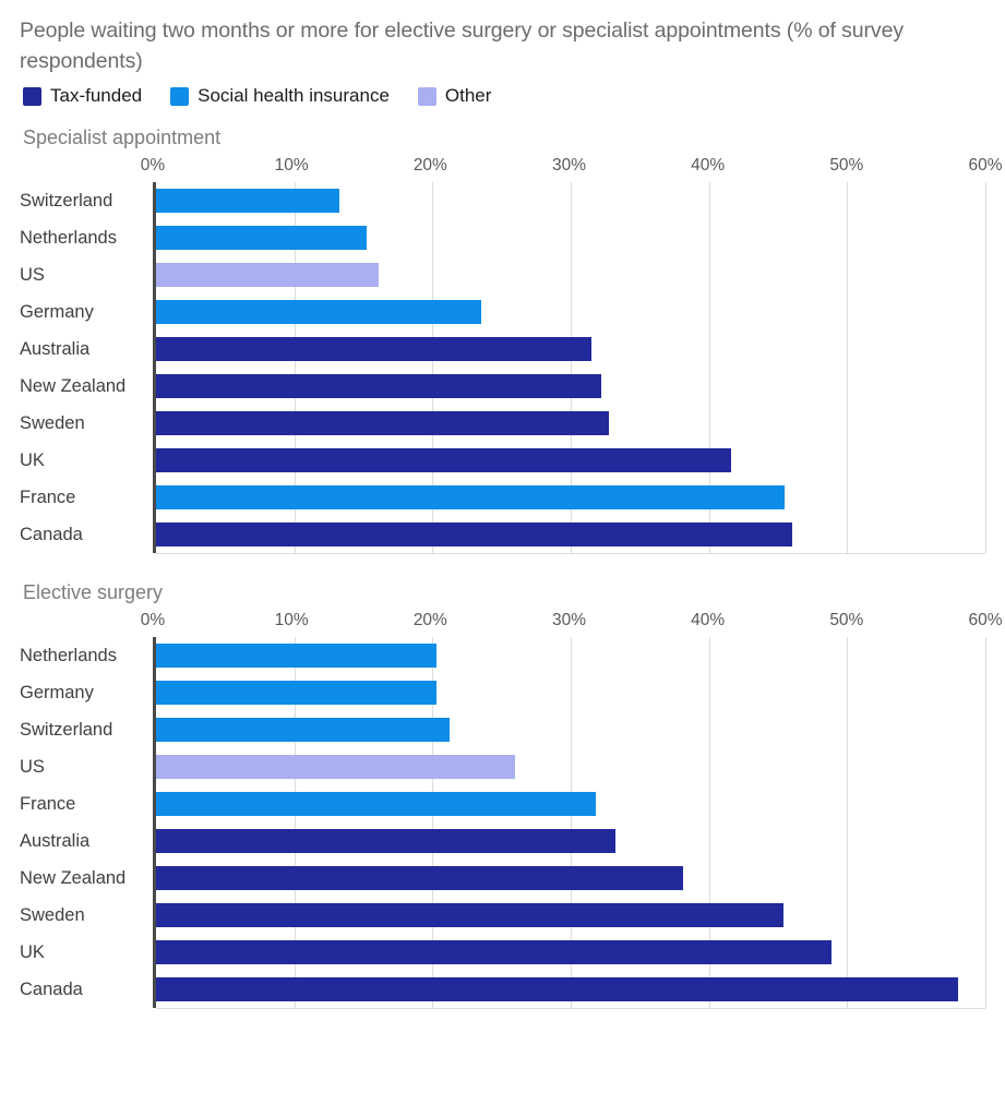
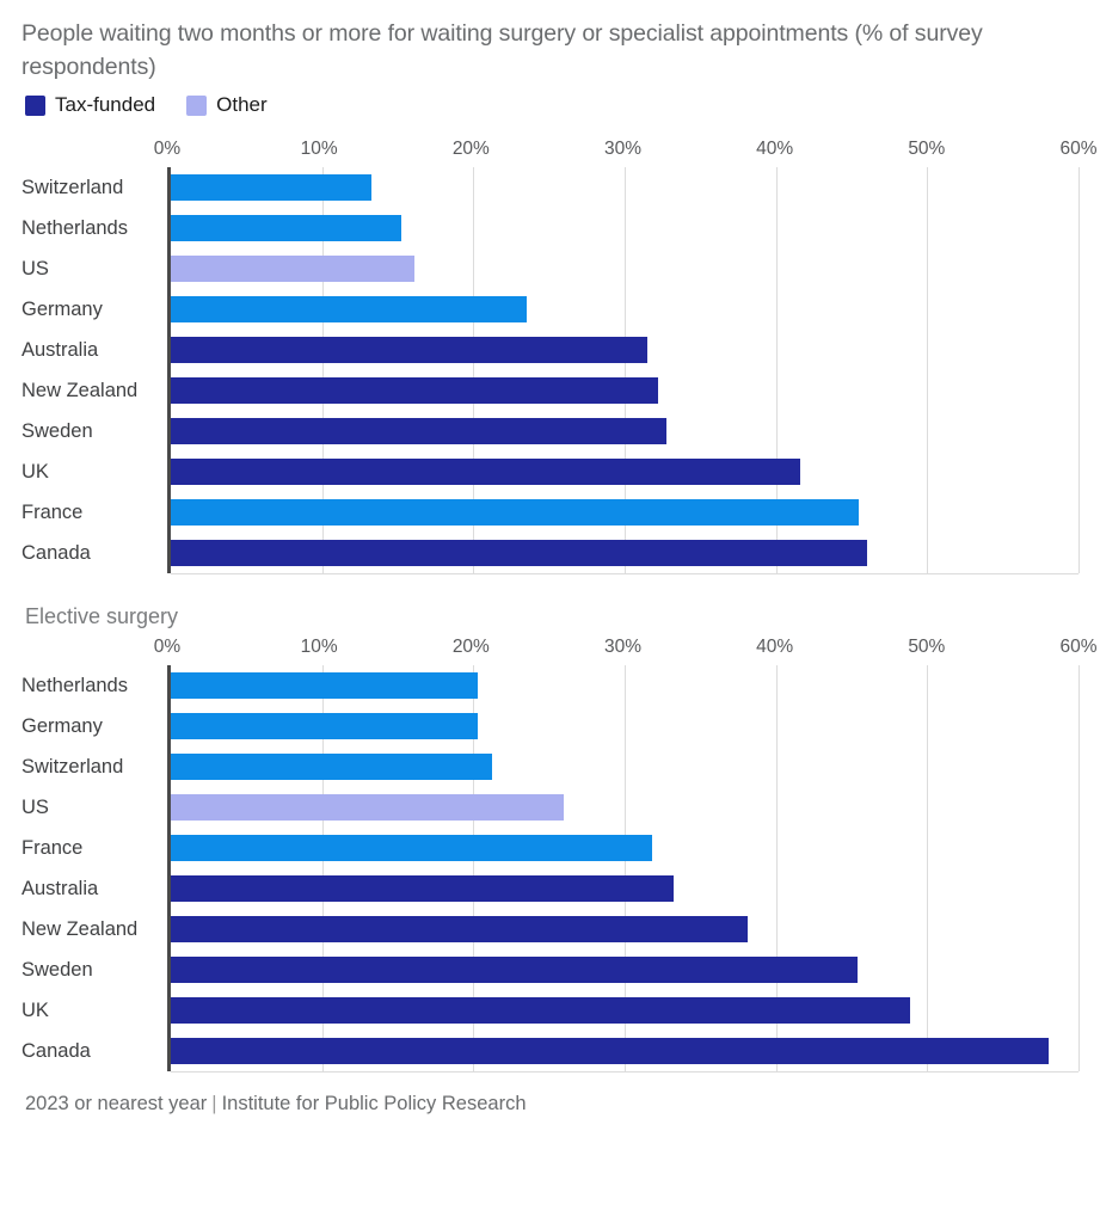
- People waiting two months or more for elective surgery or specialist appointments (% of survey respondents)
+ People waiting two months or more for waiting surgery or specialist appointments (% of survey respondents)
  Tax-funded
- Social health insurance
  Other
- Specialist appointment
  Switzerland
  Netherlands
  US
  Germany
  Australia
  New Zealand
  Sweden
  UK
  France
  Canada
  0%
  10%
  20%
  30%
  40%
  50%
  60%
  Elective surgery
  Netherlands
  Germany
  Switzerland
  US
  France
  Australia
  New Zealand
  Sweden
  UK
  Canada
  0%
  10%
  20%
  30%
  40%
  50%
  60%
+ 2023 or nearest year | Institute for Public Policy Research
